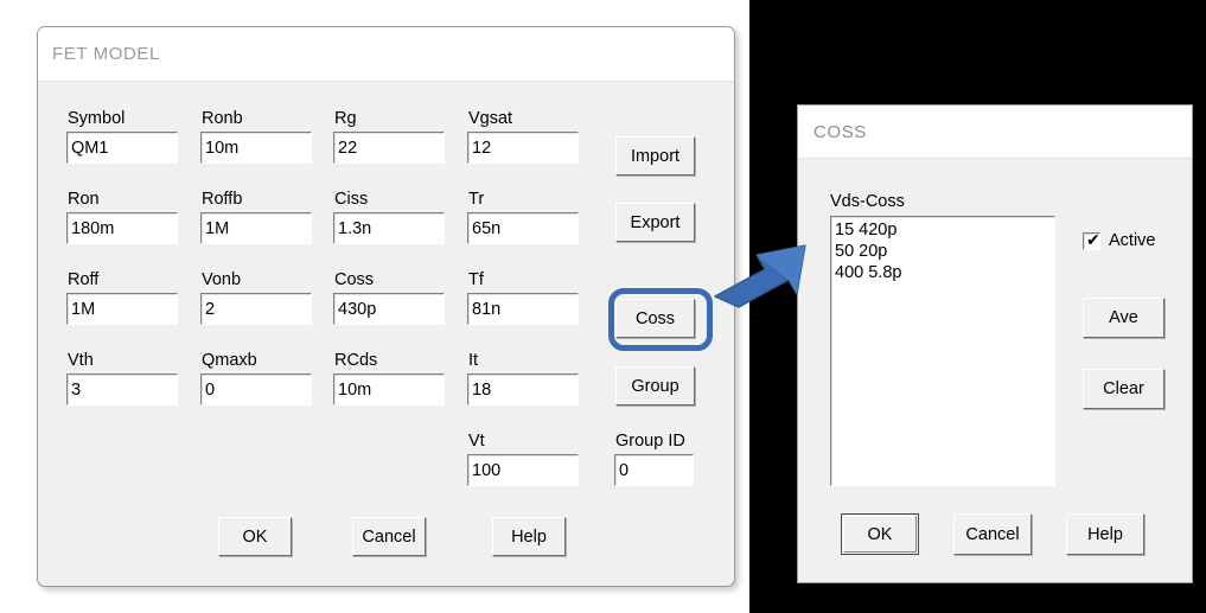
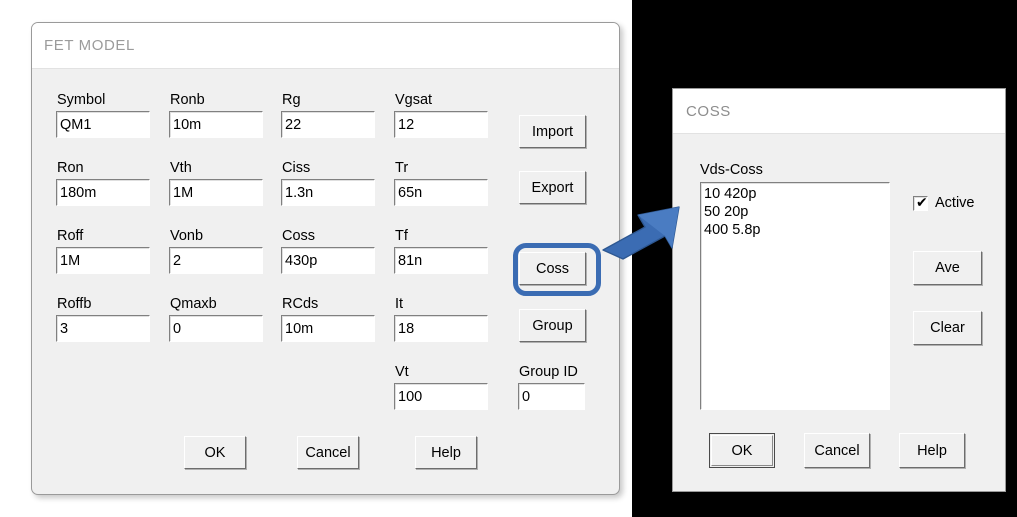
  FET MODEL
  Symbol
  QM1
  Ronb
  10m
  Rg
  22
  Vgsat
  12
  Ron
  180m
- Roffb
+ Vth
  1M
  Ciss
  1.3n
  Tr
  65n
  Roff
  1M
  Vonb
  2
  Coss
  430p
  Tf
  81n
- Vth
+ Roffb
  3
  Qmaxb
  0
  RCds
  10m
  It
  18
  Vt
  100
  Group ID
  0
  Import
  Export
  Coss
  Group
  OK
  Cancel
  Help
  COSS
  Vds-Coss
- 15 420p
+ 10 420p
  50 20p
  400 5.8p
  ✔
  Active
  Ave
  Clear
  OK
  Cancel
  Help
